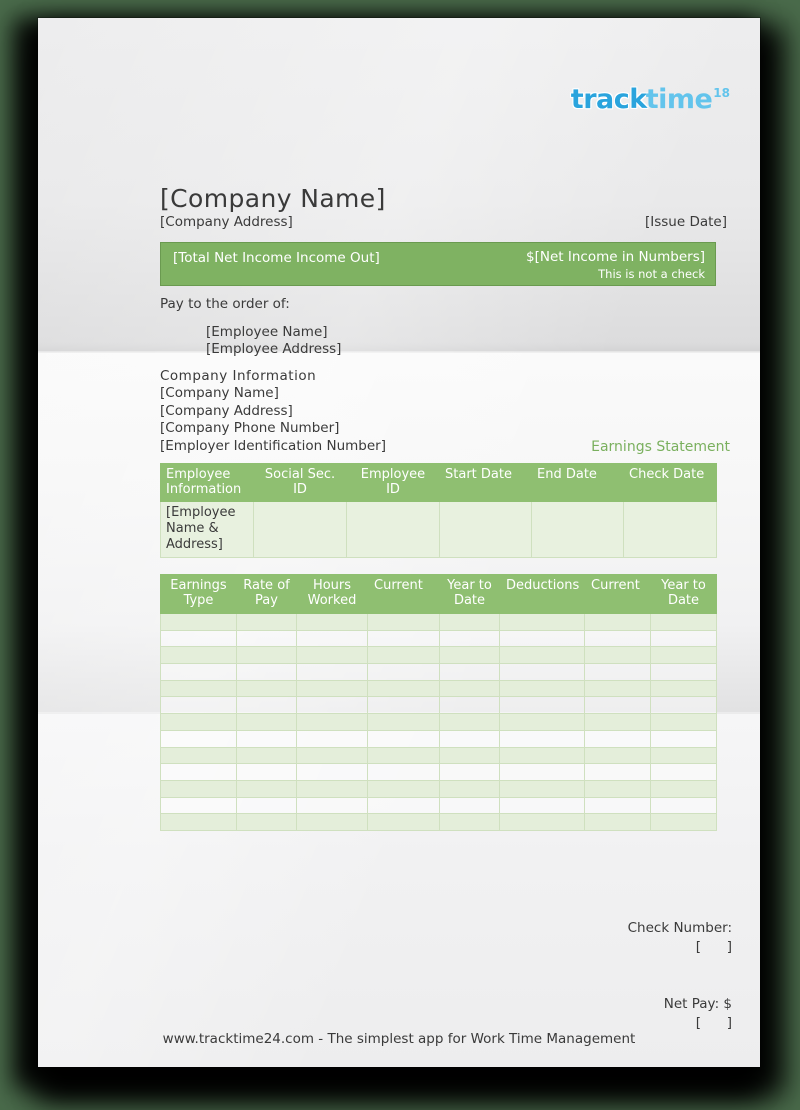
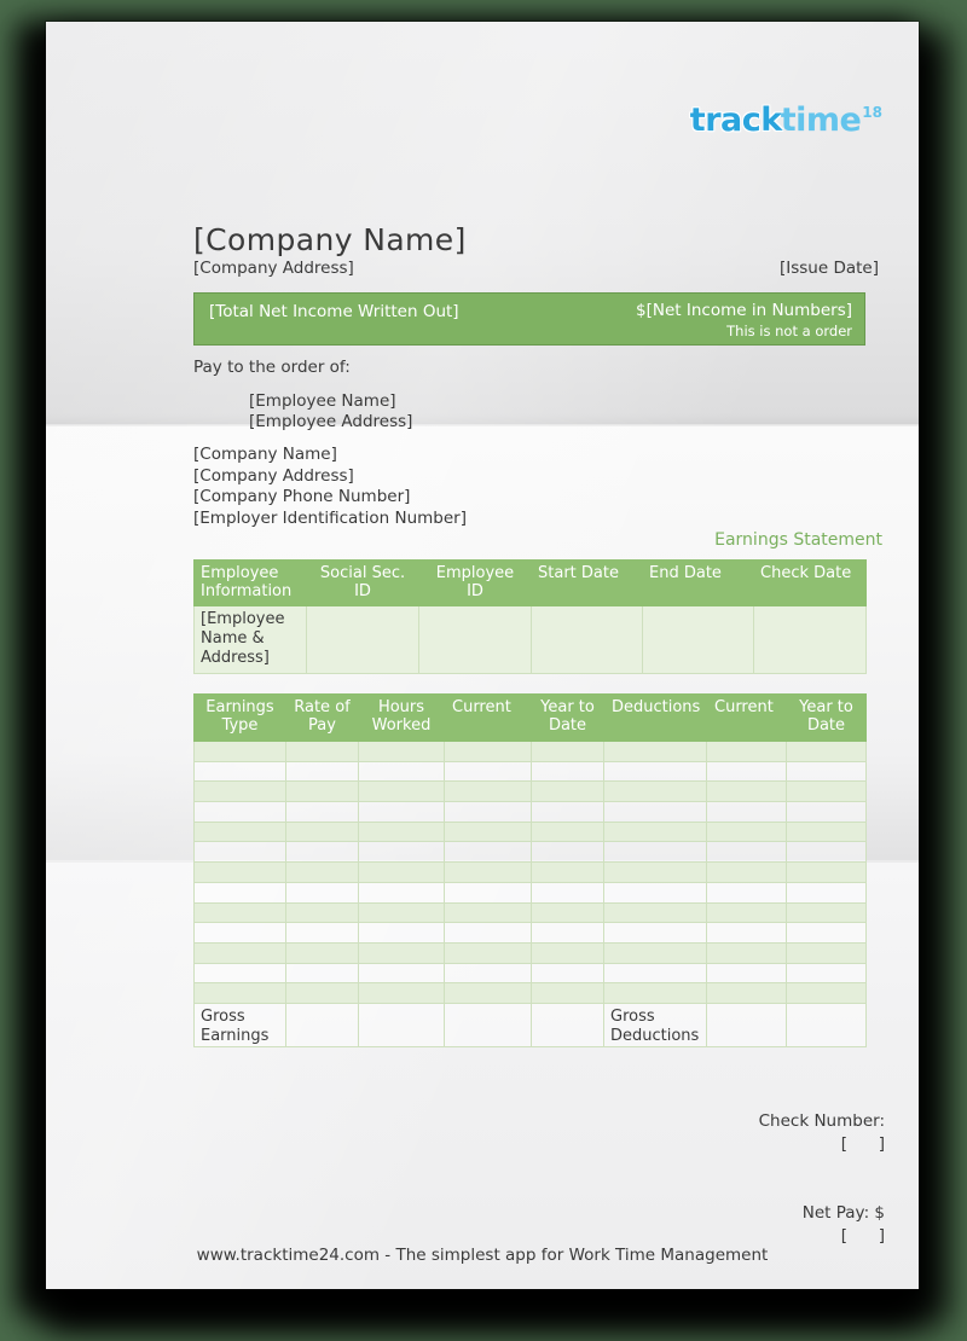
  track
  time
  18
  [Company Name]
  [Company Address]
  [Issue Date]
- [Total Net Income Income Out]
+ [Total Net Income Written Out]
  $[Net Income in Numbers]
- This is not a check
+ This is not a order
  Pay to the order of:
  [Employee Name]
  [Employee Address]
- Company Information
  [Company Name]
  [Company Address]
  [Company Phone Number]
  [Employer Identification Number]
  Earnings Statement
  Employee Information	Social Sec. ID	Employee ID	Start Date	End Date	Check Date
  [Employee Name & Address]
  Earnings Type	Rate of Pay	Hours Worked	Current	Year to Date	Deductions	Current	Year to Date
+ Gross Earnings					Gross Deductions
  Check Number: [ ]
  Net Pay: $ [ ]
  www.tracktime24.com - The simplest app for Work Time Management
